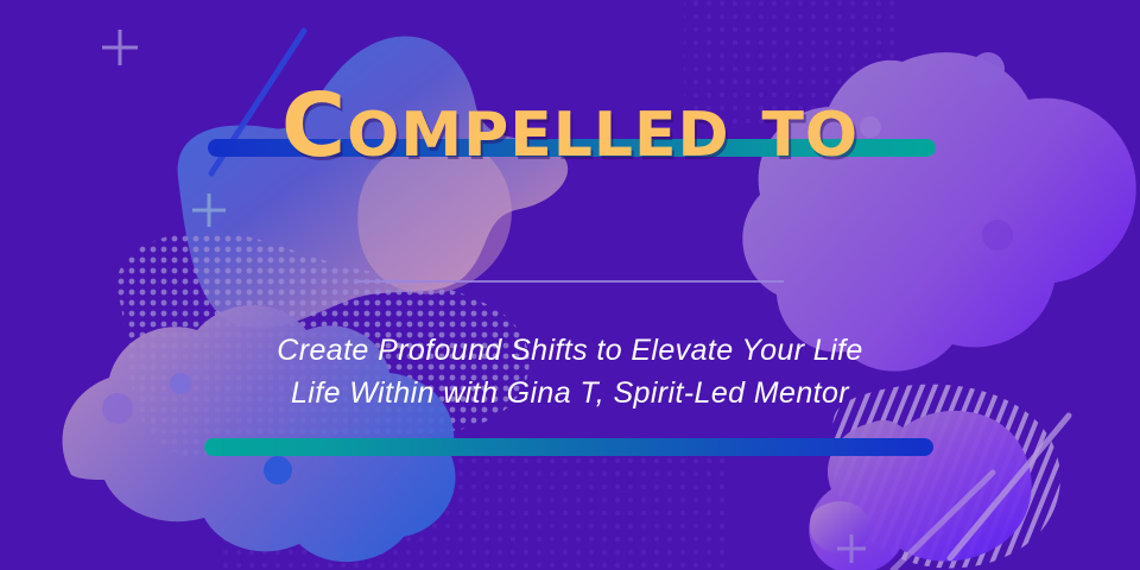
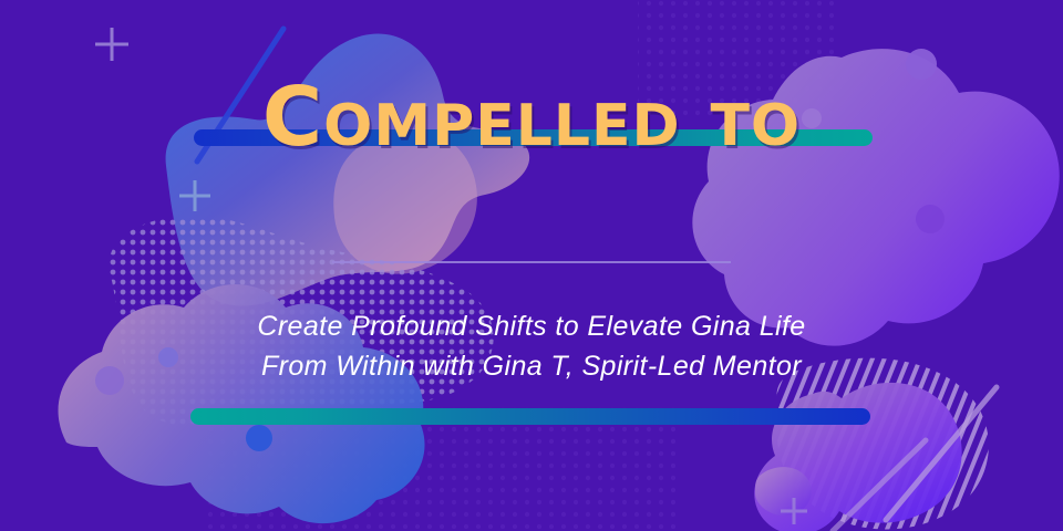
  Compelled to
- Create Profound Shifts to Elevate Your Life
+ Create Profound Shifts to Elevate Gina Life
- Life Within with Gina T, Spirit-Led Mentor
+ From Within with Gina T, Spirit-Led Mentor
